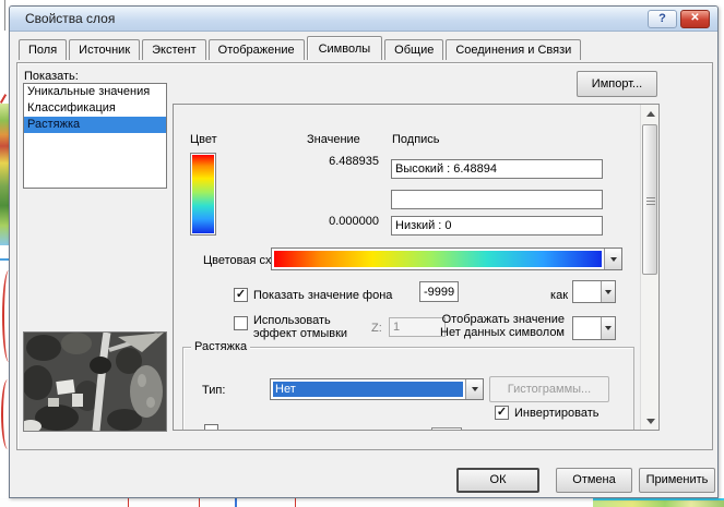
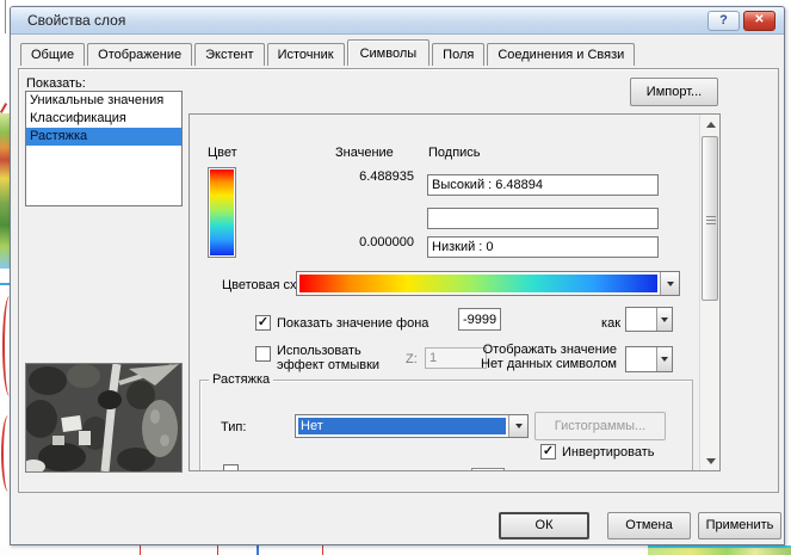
  Свойства слоя
  ?
  ✕
- Поля
+ Общие
- Источник
+ Отображение
  Экстент
- Отображение
+ Источник
  Символы
- Общие
+ Поля
  Соединения и Связи
  Показать:
  Уникальные значения
  Классификация
  Растяжка
  Импорт...
  Цвет
  Значение
  Подпись
  6.488935
  Высокий : 6.48894
  0.000000
  Низкий : 0
  Цветовая сх
  ✓
  Показать значение фона
  -9999
  как
  Использовать
  эффект отмывки
  Z:
  1
  Отображать значение
  Нет данных символом
  Растяжка
  Тип:
  Нет
  Гистограммы...
  ✓
  Инвертировать
  ОК
  Отмена
  Применить
